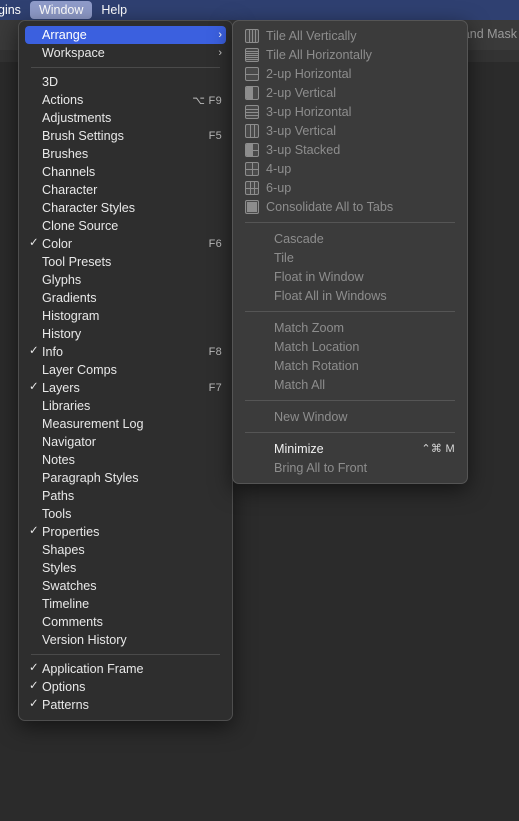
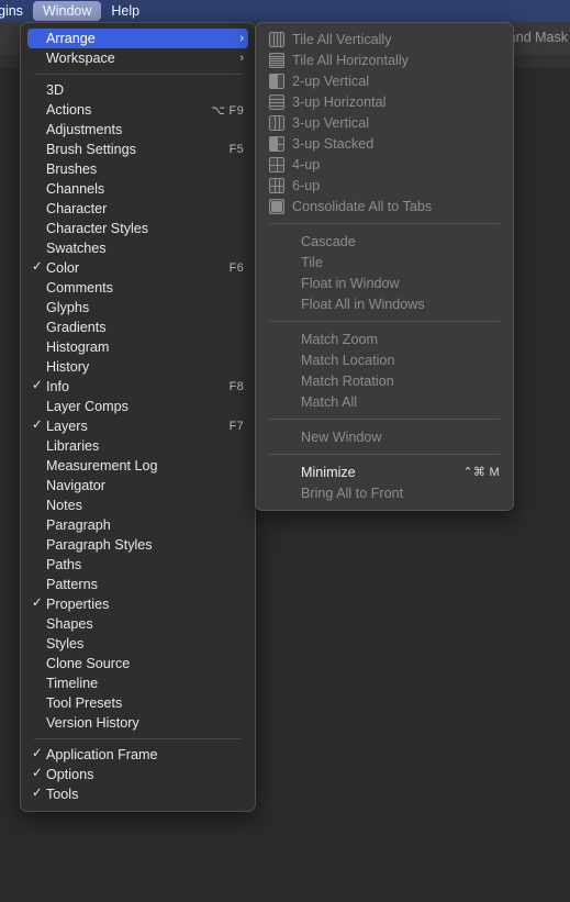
  nd Mask
  gins
  Window
  Help
  Arrange
  ›
  Workspace
  ›
  3D
  Actions
  ⌥ F9
  Adjustments
  Brush Settings
  F5
  Brushes
  Channels
  Character
  Character Styles
- Clone Source
+ Swatches
  ✓
  Color
  F6
- Tool Presets
+ Comments
  Glyphs
  Gradients
  Histogram
  History
  ✓
  Info
  F8
  Layer Comps
  ✓
  Layers
  F7
  Libraries
  Measurement Log
  Navigator
  Notes
+ Paragraph
  Paragraph Styles
  Paths
- Tools
+ Patterns
  ✓
  Properties
  Shapes
  Styles
- Swatches
+ Clone Source
  Timeline
- Comments
+ Tool Presets
  Version History
  ✓
  Application Frame
  ✓
  Options
  ✓
- Patterns
+ Tools
  Tile All Vertically
  Tile All Horizontally
- 2-up Horizontal
  2-up Vertical
  3-up Horizontal
  3-up Vertical
  3-up Stacked
  4-up
  6-up
  Consolidate All to Tabs
  Cascade
  Tile
  Float in Window
  Float All in Windows
  Match Zoom
  Match Location
  Match Rotation
  Match All
  New Window
  Minimize
  ⌃⌘ M
  Bring All to Front
